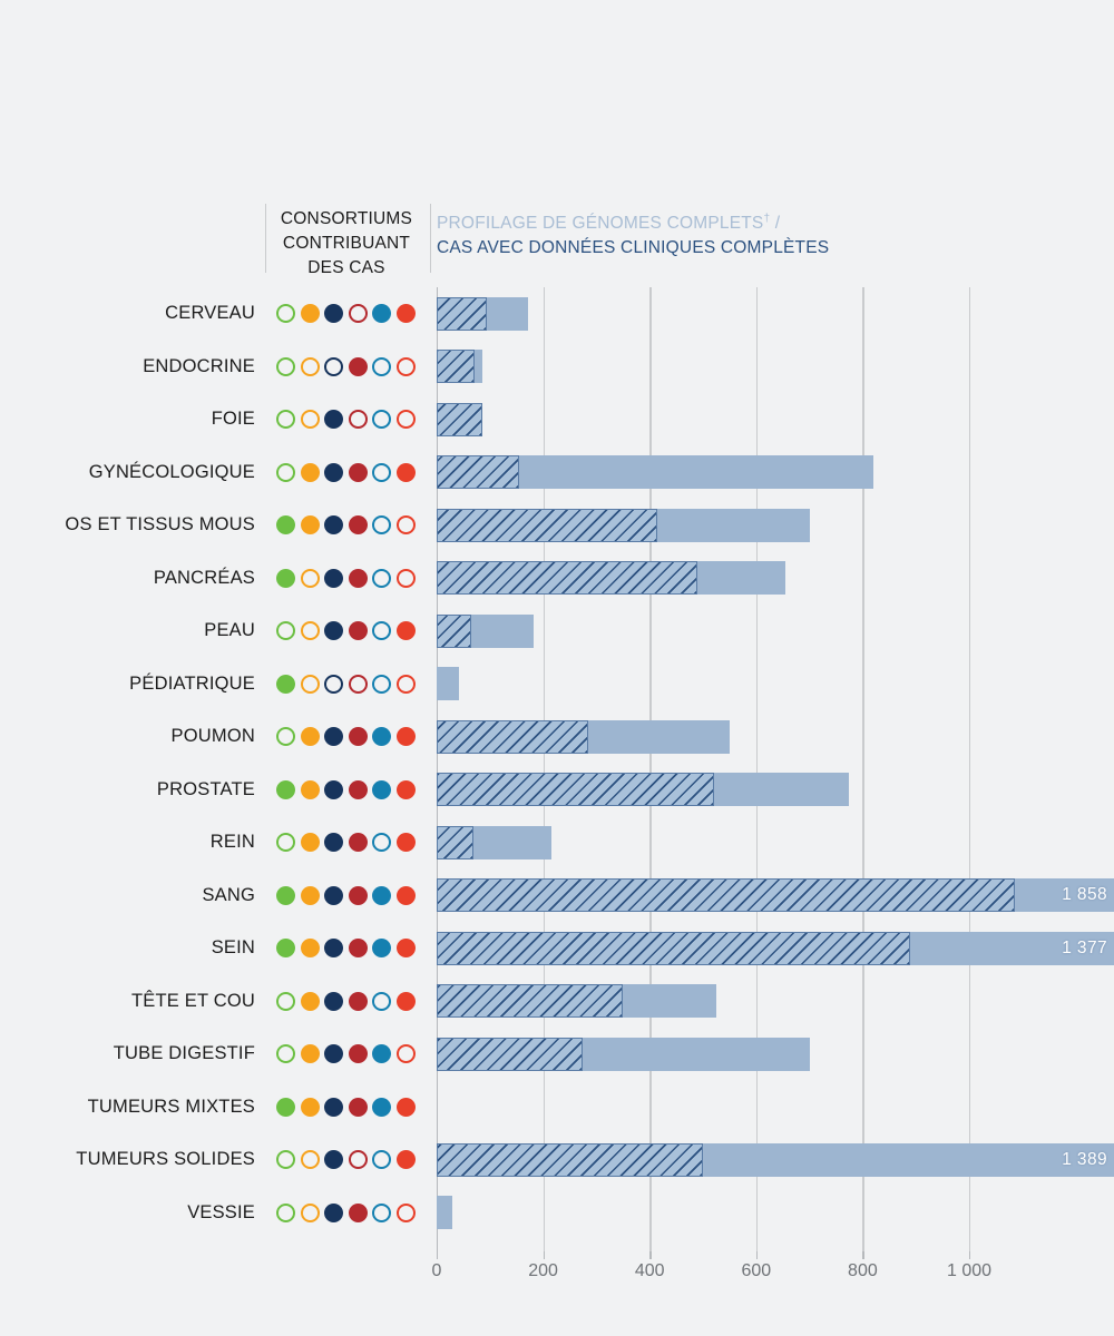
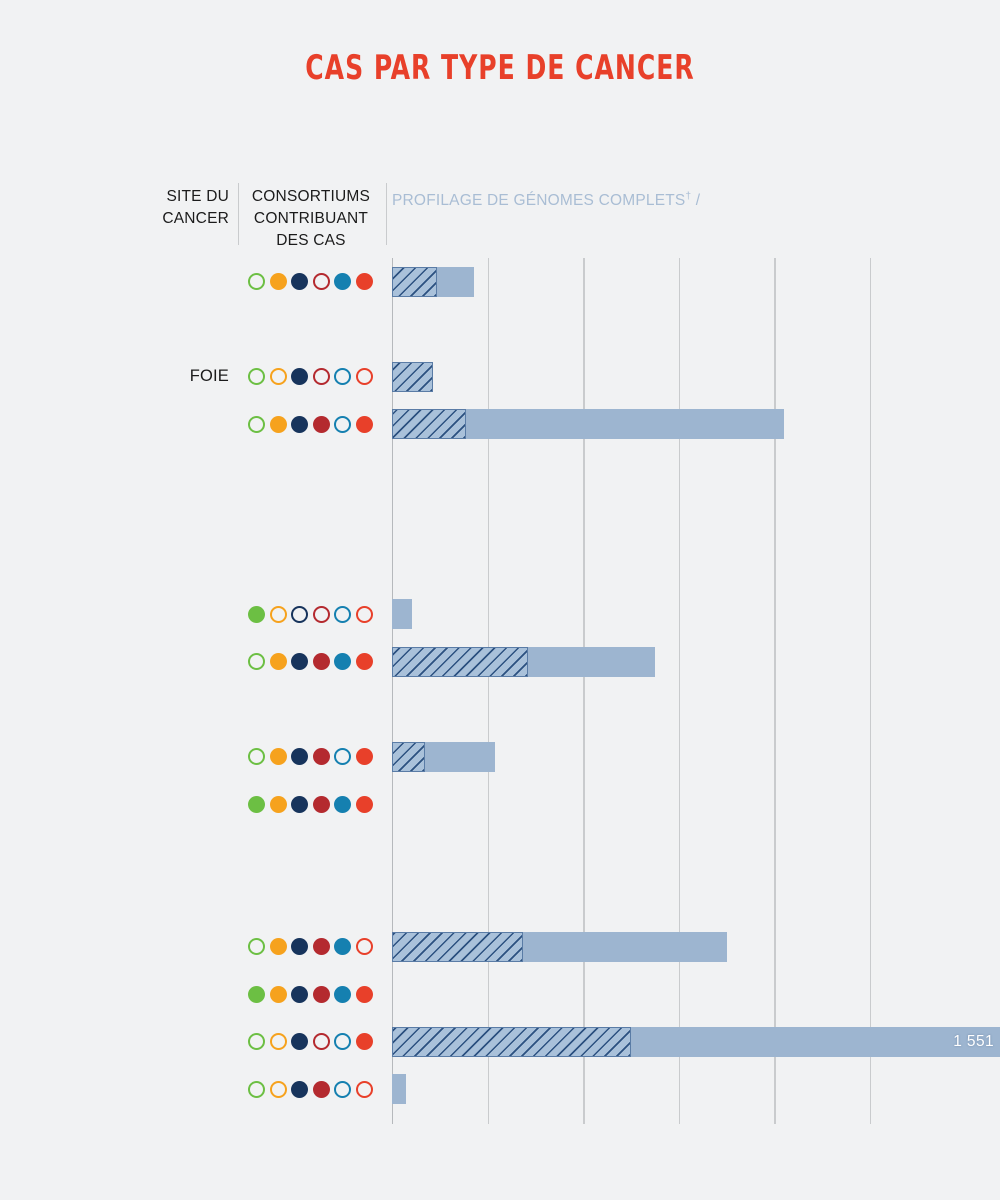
+ CAS PAR TYPE DE CANCER
+ SITE DU
+ CANCER
  CONSORTIUMS
  CONTRIBUANT
  DES CAS
  PROFILAGE DE GÉNOMES COMPLETS† /
- CAS AVEC DONNÉES CLINIQUES COMPLÈTES
- CERVEAU
- ENDOCRINE
  FOIE
- GYNÉCOLOGIQUE
- OS ET TISSUS MOUS
- PANCRÉAS
- PEAU
- PÉDIATRIQUE
- POUMON
- PROSTATE
- REIN
- SANG
- 1 858
- SEIN
- 1 377
- TÊTE ET COU
- TUBE DIGESTIF
- TUMEURS MIXTES
- TUMEURS SOLIDES
- 1 389
+ 1 551
- VESSIE
- 0
- 200
- 400
- 600
- 800
- 1 000
